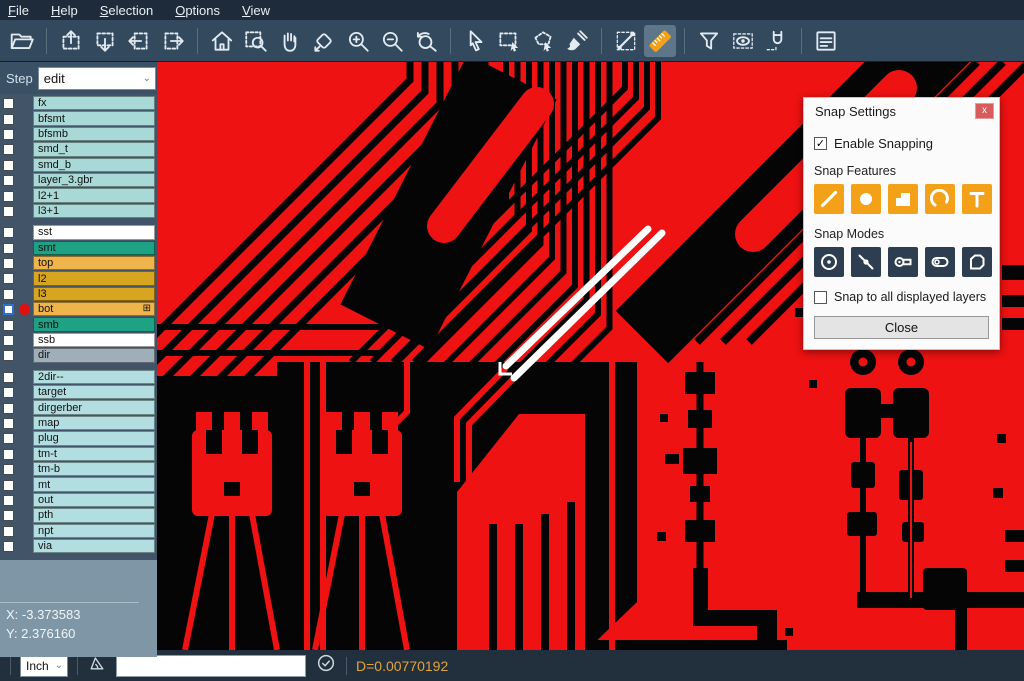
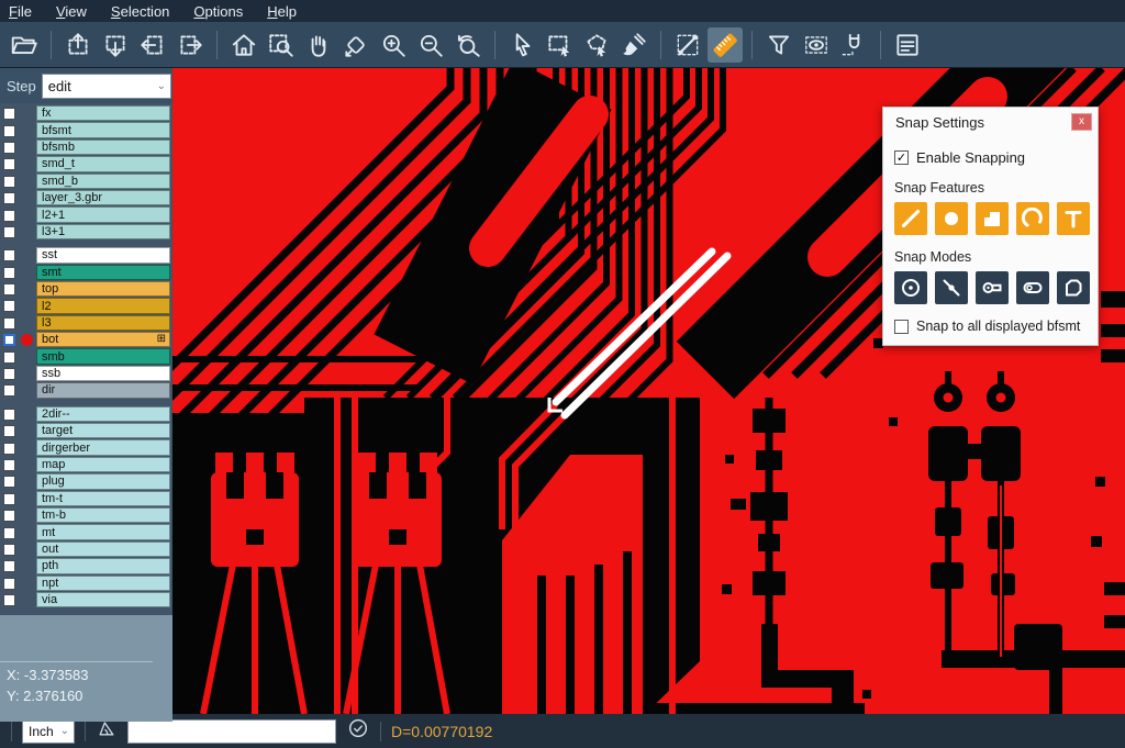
  File
- Help
+ View
  Selection
  Options
- View
+ Help
  Step
  edit
  ⌄
  fx
  bfsmt
  bfsmb
  smd_t
  smd_b
  layer_3.gbr
  l2+1
  l3+1
  sst
  smt
  top
  l2
  l3
  bot
  ⊞
  smb
  ssb
  dir
  2dir--
  target
  dirgerber
  map
  plug
  tm-t
  tm-b
  mt
  out
  pth
  npt
  via
  X: -3.373583
  Y: 2.376160
  Snap Settings
  x
  ✓
  Enable Snapping
  Snap Features
  Snap Modes
- Snap to all displayed layers
+ Snap to all displayed bfsmt
- Close
  Inch
  ⌄
  D=0.00770192
